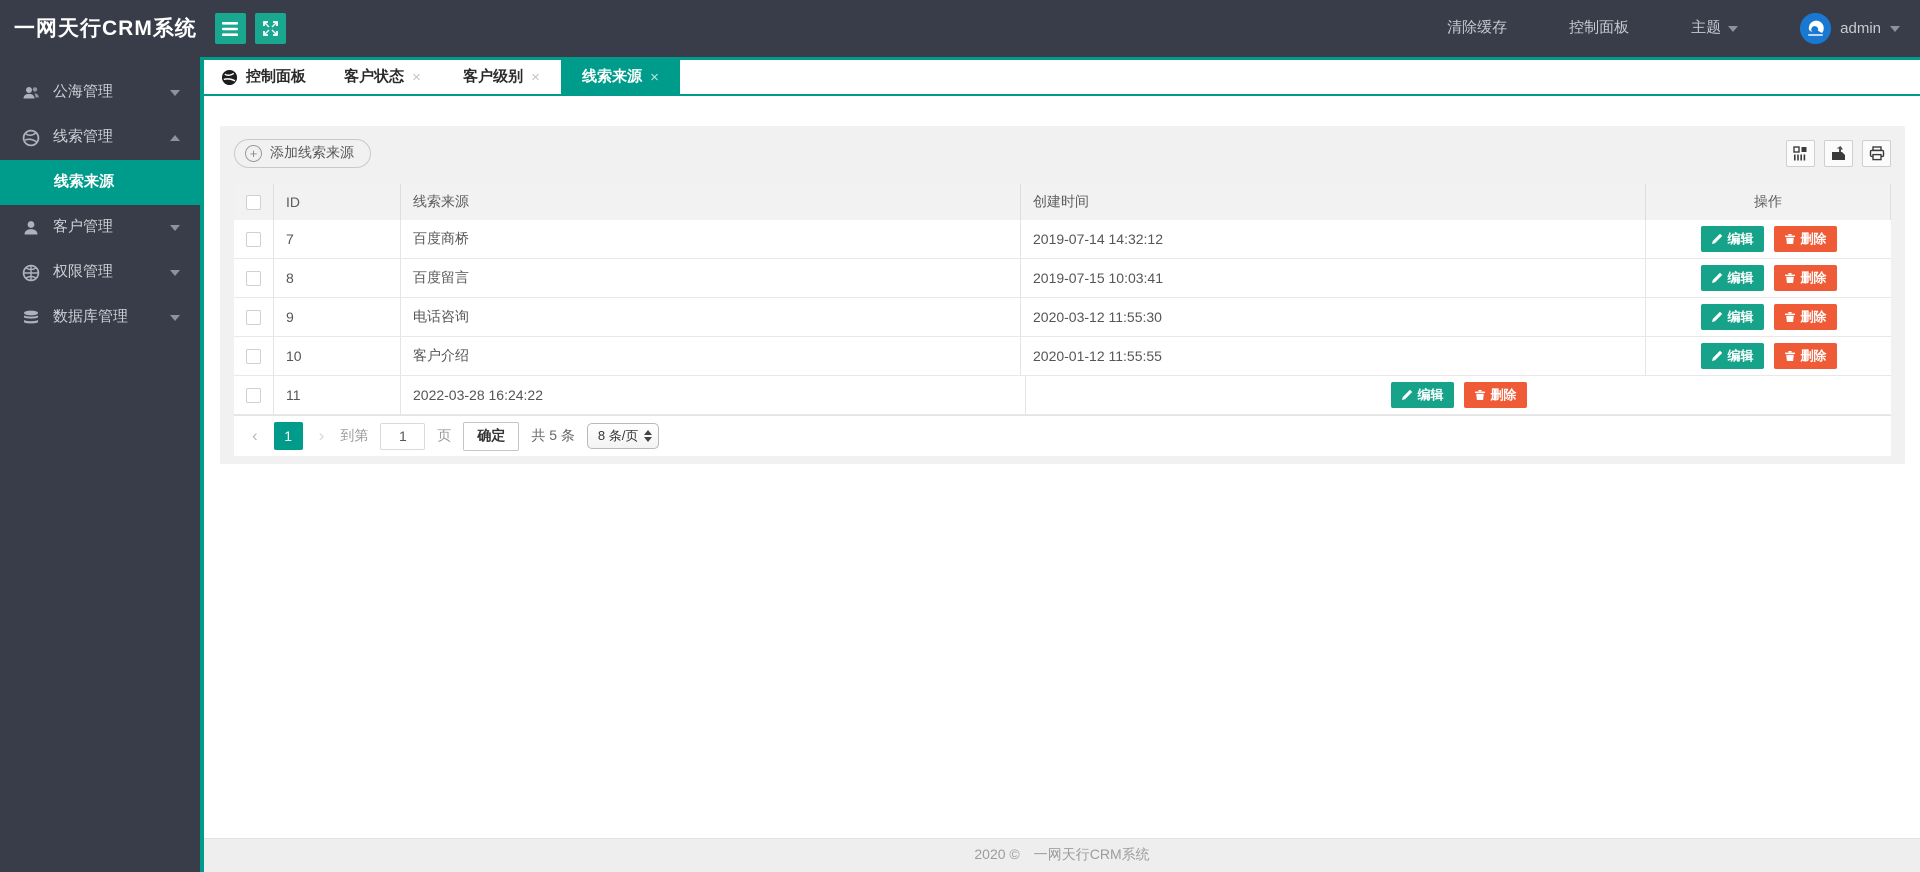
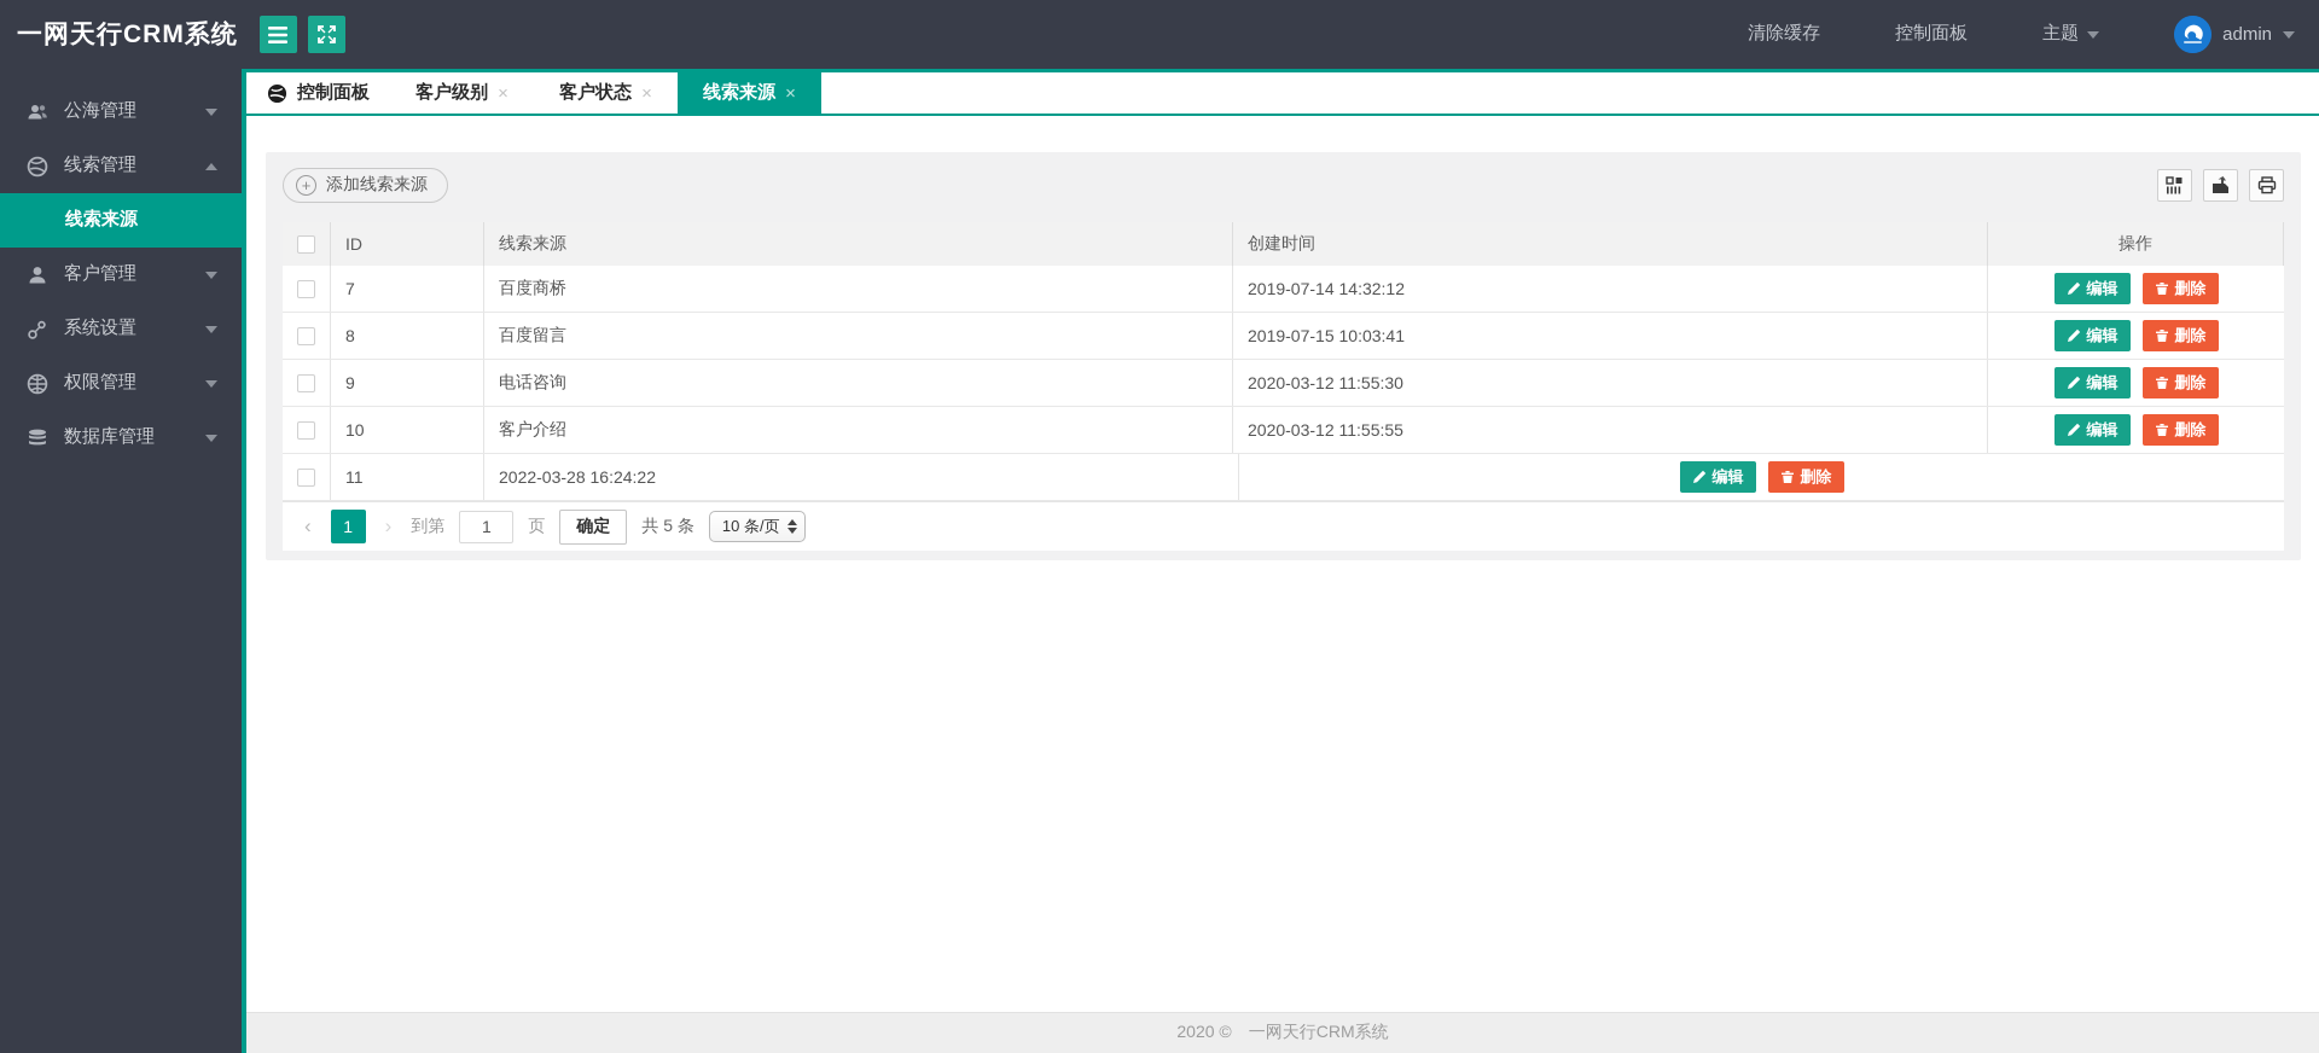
  一网天行CRM系统
  清除缓存
  控制面板
  主题
  admin
  公海管理
  线索管理
  线索来源
  客户管理
+ 系统设置
  权限管理
  数据库管理
  控制面板
- 客户状态
+ 客户级别
  ×
- 客户级别
+ 客户状态
  ×
  线索来源
  ×
  +
  添加线索来源
  ID
  线索来源
  创建时间
  操作
  7
  百度商桥
  2019-07-14 14:32:12
  编辑
  删除
  8
  百度留言
  2019-07-15 10:03:41
  编辑
  删除
  9
  电话咨询
  2020-03-12 11:55:30
  编辑
  删除
  10
  客户介绍
- 2020-01-12 11:55:55
+ 2020-03-12 11:55:55
  编辑
  删除
  11
  2022-03-28 16:24:22
  编辑
  删除
  ‹
  1
  ›
  到第
  1
  页
  确定
  共 5 条
- 8 条/页
+ 10 条/页
  2020 © 一网天行CRM系统
